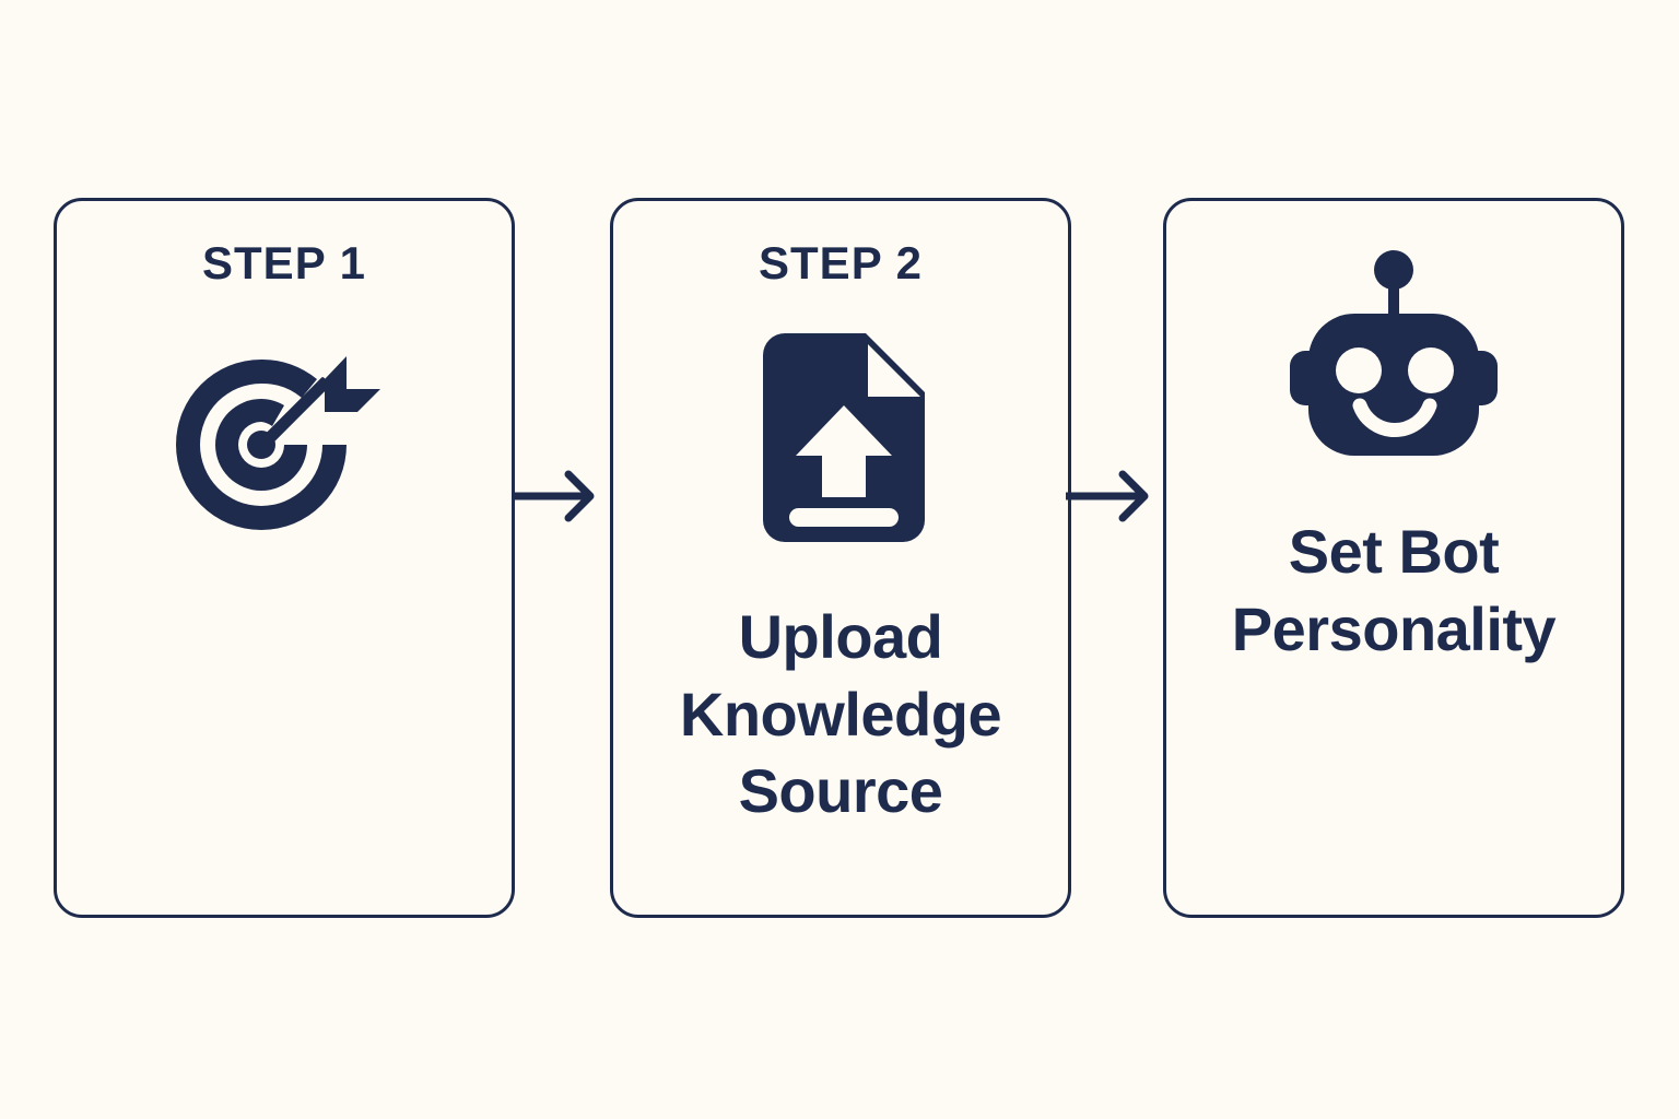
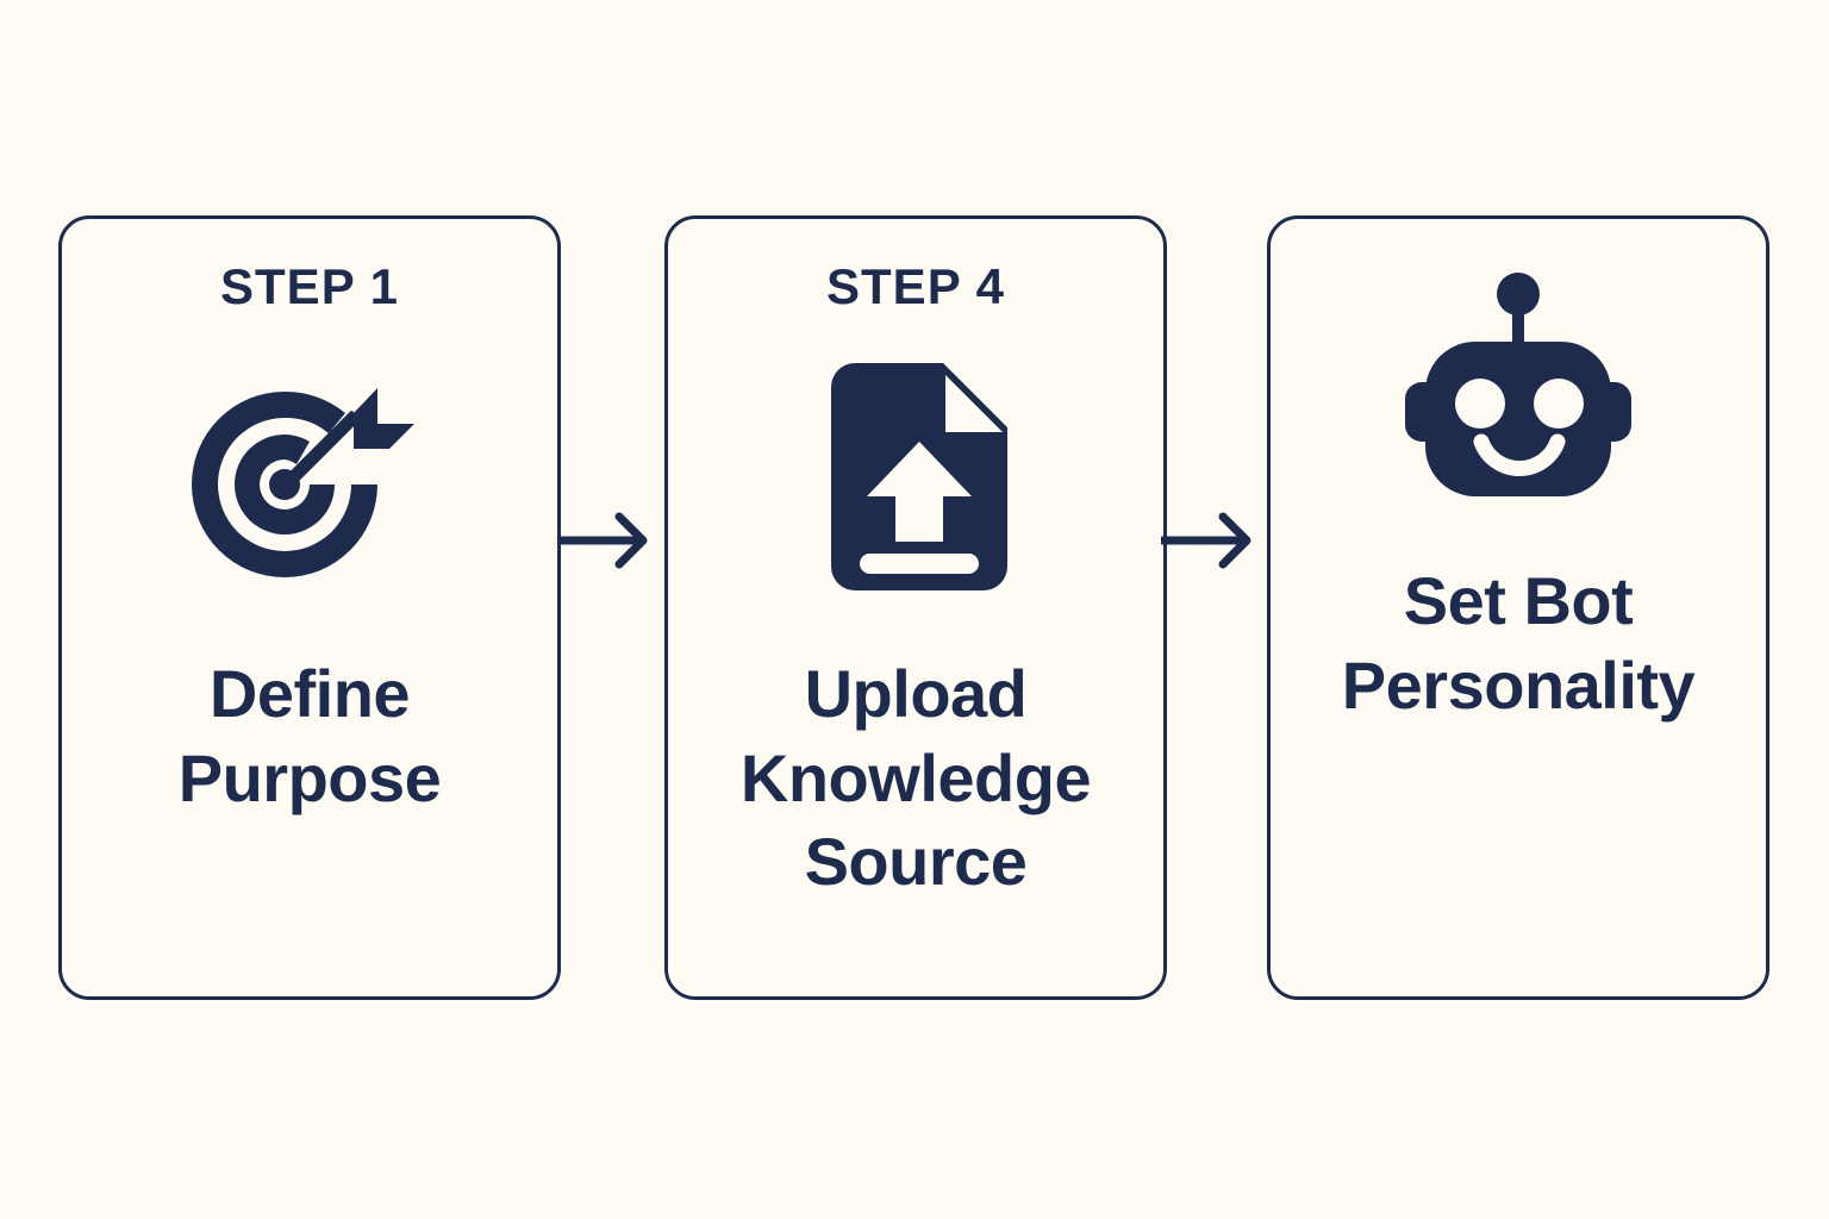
  STEP 1
+ Define
+ Purpose
- STEP 2
+ STEP 4
  Upload
  Knowledge
  Source
  Set Bot
  Personality
